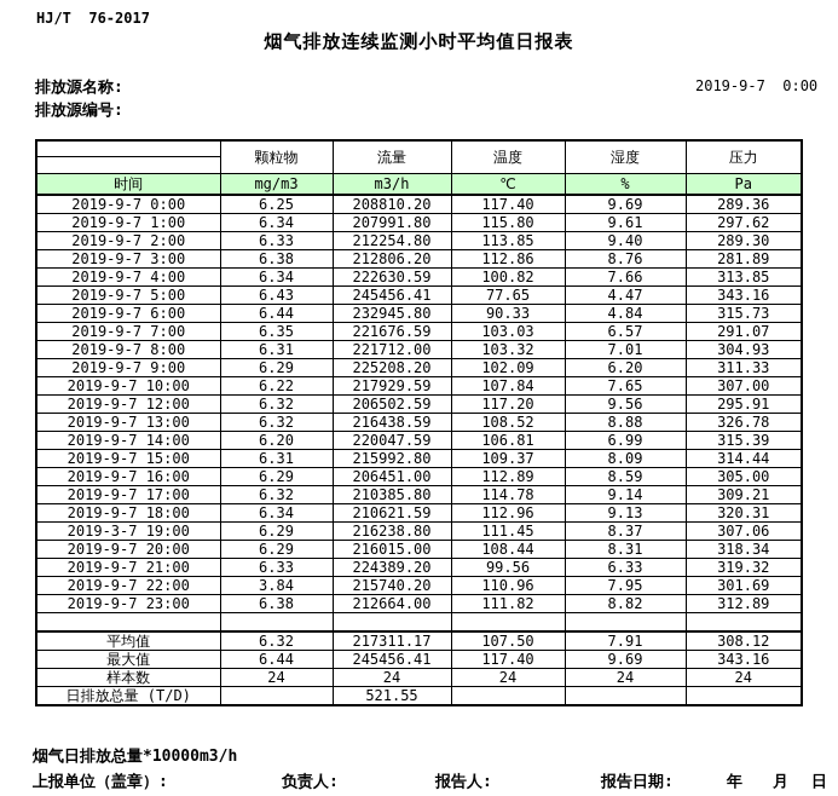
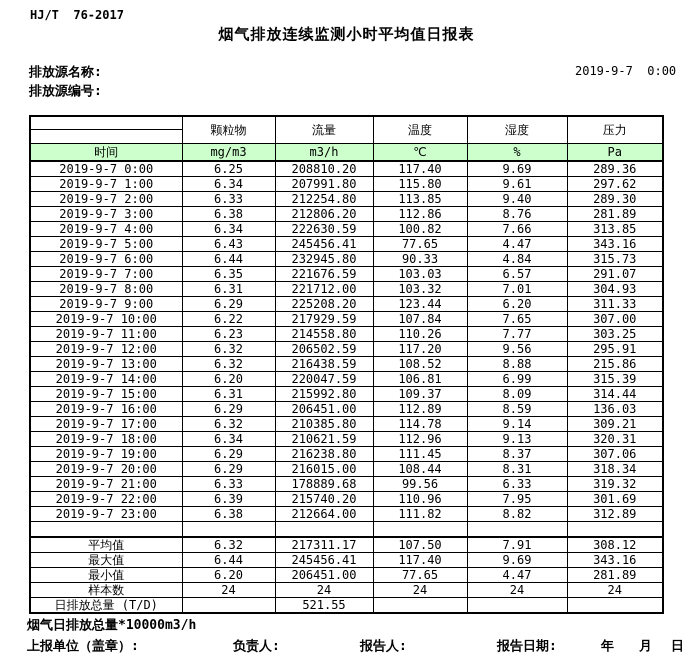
  HJ/T 76-2017
  烟气排放连续监测小时平均值日报表
  排放源名称:
  排放源编号:
  2019-9-7 0:00
  	颗粒物	流量	温度	湿度	压力
  时间	mg/m3	m3/h	℃	%	Pa
  2019-9-7 0:00	6.25	208810.20	117.40	9.69	289.36
  2019-9-7 1:00	6.34	207991.80	115.80	9.61	297.62
  2019-9-7 2:00	6.33	212254.80	113.85	9.40	289.30
  2019-9-7 3:00	6.38	212806.20	112.86	8.76	281.89
  2019-9-7 4:00	6.34	222630.59	100.82	7.66	313.85
  2019-9-7 5:00	6.43	245456.41	77.65	4.47	343.16
  2019-9-7 6:00	6.44	232945.80	90.33	4.84	315.73
  2019-9-7 7:00	6.35	221676.59	103.03	6.57	291.07
  2019-9-7 8:00	6.31	221712.00	103.32	7.01	304.93
- 2019-9-7 9:00	6.29	225208.20	102.09	6.20	311.33
+ 2019-9-7 9:00	6.29	225208.20	123.44	6.20	311.33
  2019-9-7 10:00	6.22	217929.59	107.84	7.65	307.00
+ 2019-9-7 11:00	6.23	214558.80	110.26	7.77	303.25
  2019-9-7 12:00	6.32	206502.59	117.20	9.56	295.91
- 2019-9-7 13:00	6.32	216438.59	108.52	8.88	326.78
+ 2019-9-7 13:00	6.32	216438.59	108.52	8.88	215.86
  2019-9-7 14:00	6.20	220047.59	106.81	6.99	315.39
  2019-9-7 15:00	6.31	215992.80	109.37	8.09	314.44
- 2019-9-7 16:00	6.29	206451.00	112.89	8.59	305.00
+ 2019-9-7 16:00	6.29	206451.00	112.89	8.59	136.03
  2019-9-7 17:00	6.32	210385.80	114.78	9.14	309.21
  2019-9-7 18:00	6.34	210621.59	112.96	9.13	320.31
- 2019-3-7 19:00	6.29	216238.80	111.45	8.37	307.06
+ 2019-9-7 19:00	6.29	216238.80	111.45	8.37	307.06
  2019-9-7 20:00	6.29	216015.00	108.44	8.31	318.34
- 2019-9-7 21:00	6.33	224389.20	99.56	6.33	319.32
+ 2019-9-7 21:00	6.33	178889.68	99.56	6.33	319.32
- 2019-9-7 22:00	3.84	215740.20	110.96	7.95	301.69
+ 2019-9-7 22:00	6.39	215740.20	110.96	7.95	301.69
  2019-9-7 23:00	6.38	212664.00	111.82	8.82	312.89
  平均值	6.32	217311.17	107.50	7.91	308.12
  最大值	6.44	245456.41	117.40	9.69	343.16
+ 最小值	6.20	206451.00	77.65	4.47	281.89
  样本数	24	24	24	24	24
  日排放总量 (T/D)		521.55
  烟气日排放总量*10000m3/h
  上报单位（盖章）:
  负责人:
  报告人:
  报告日期:
  年
  月
  日
